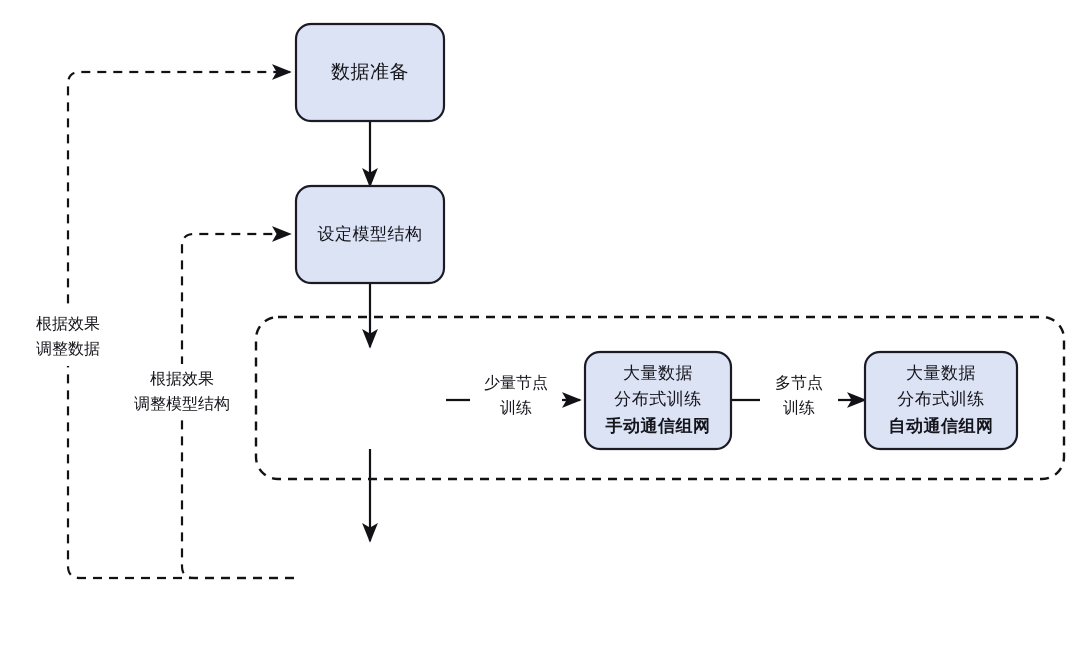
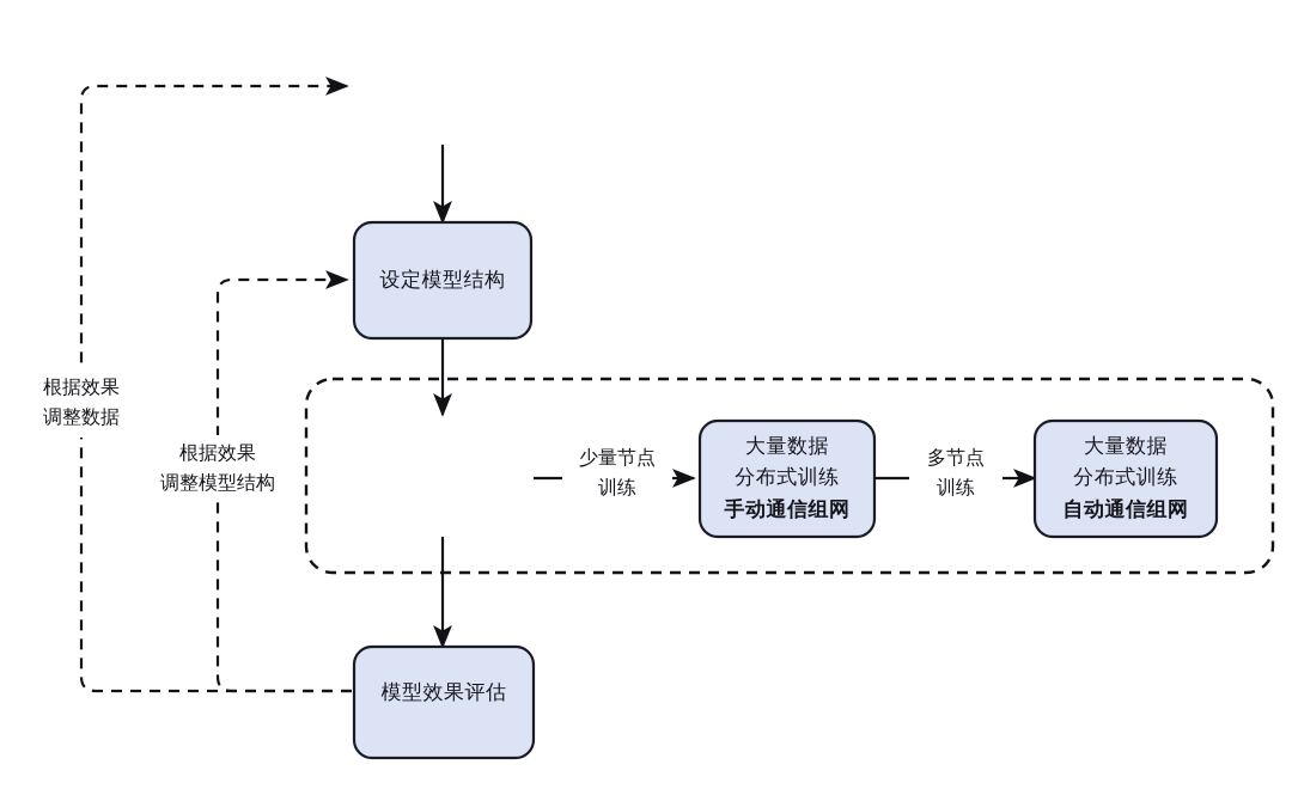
  根据效果
  调整数据
  根据效果
  调整模型结构
  少量节点
  训练
  多节点
  训练
- 数据准备
  设定模型结构
  大量数据
  分布式训练
  手动通信组网
  大量数据
  分布式训练
  自动通信组网
+ 模型效果评估
